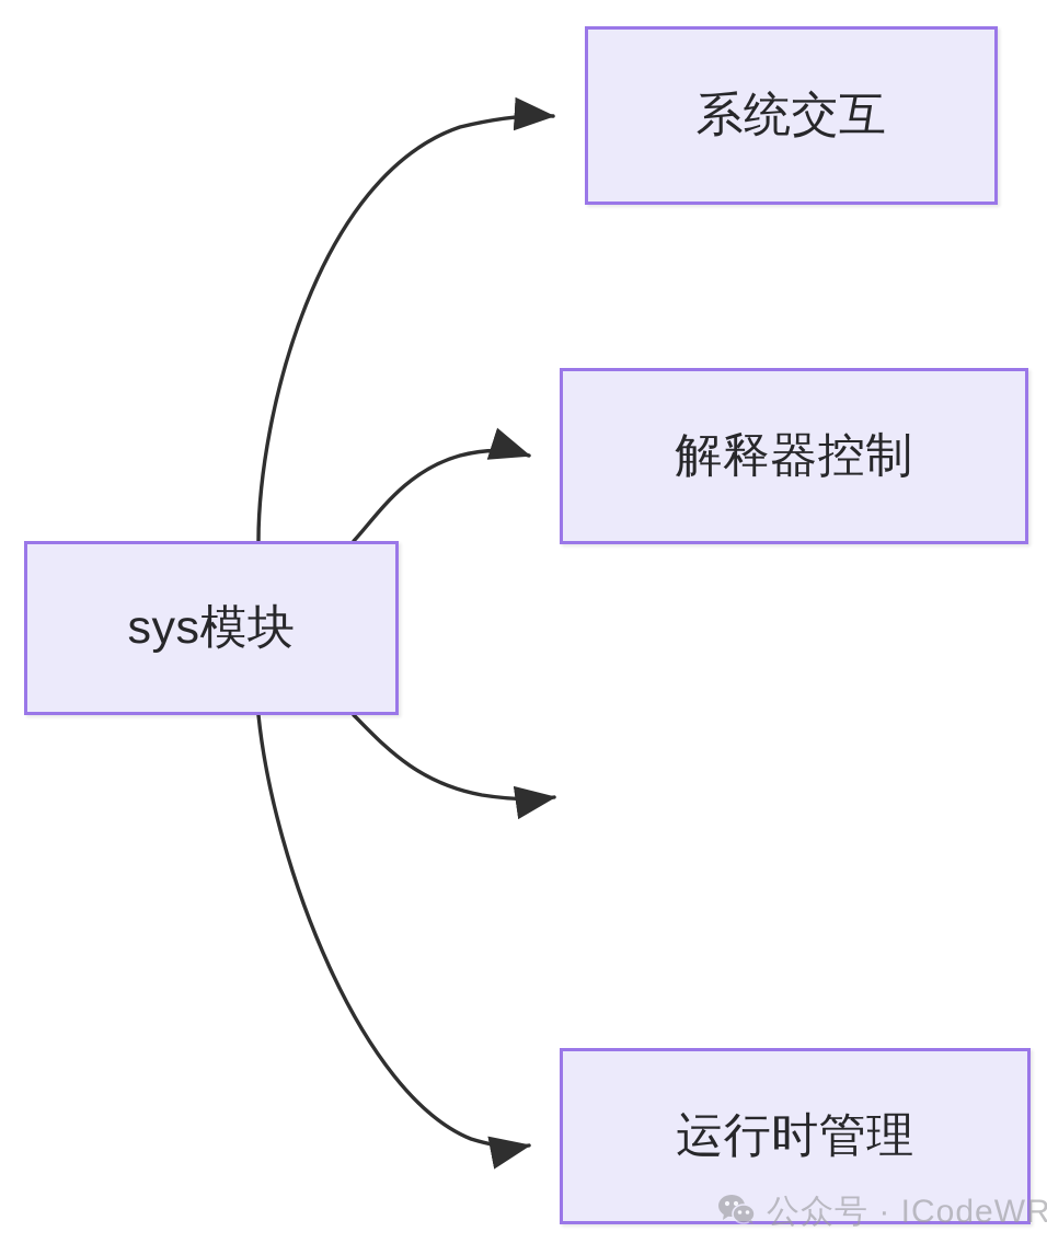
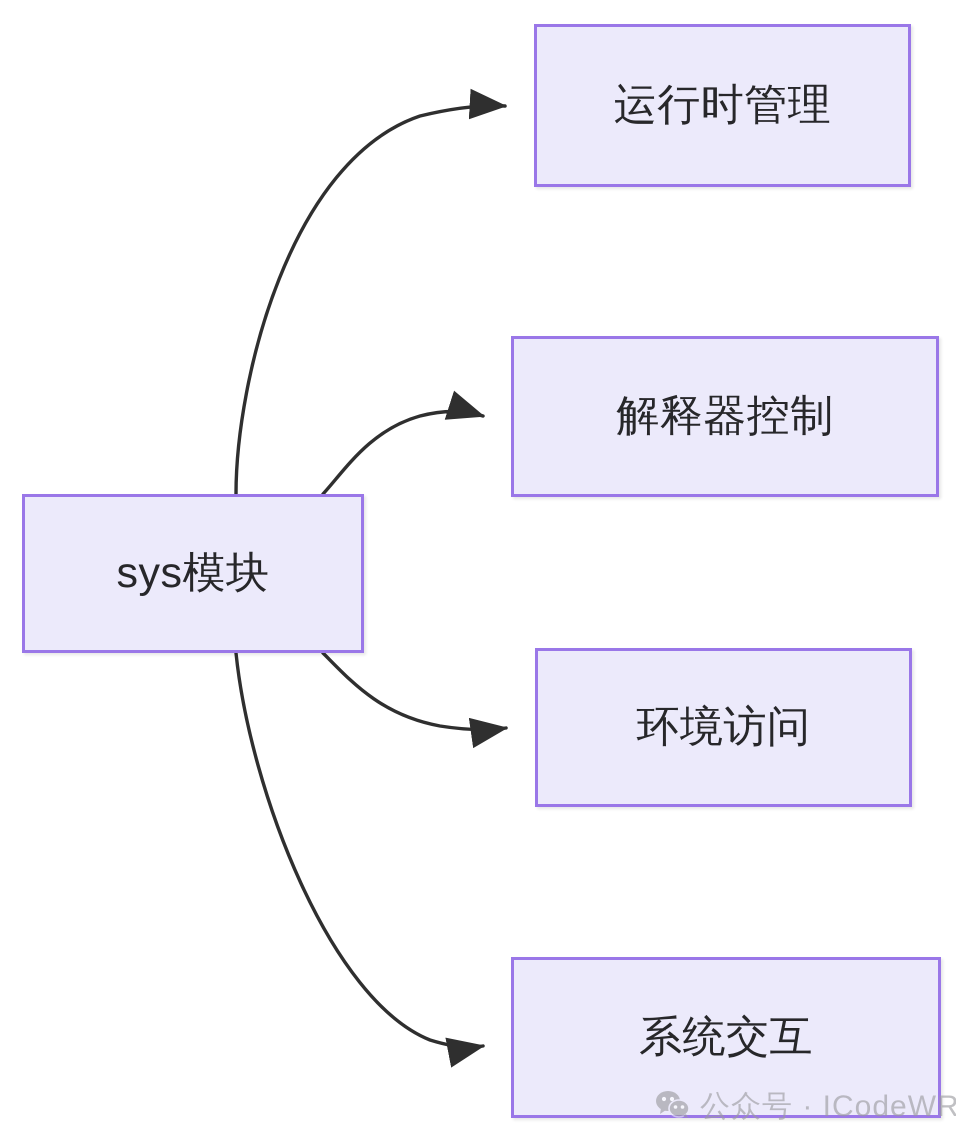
  sys模块
- 系统交互
+ 运行时管理
  解释器控制
+ 环境访问
- 运行时管理
+ 系统交互
  公众号 · ICodeWR
